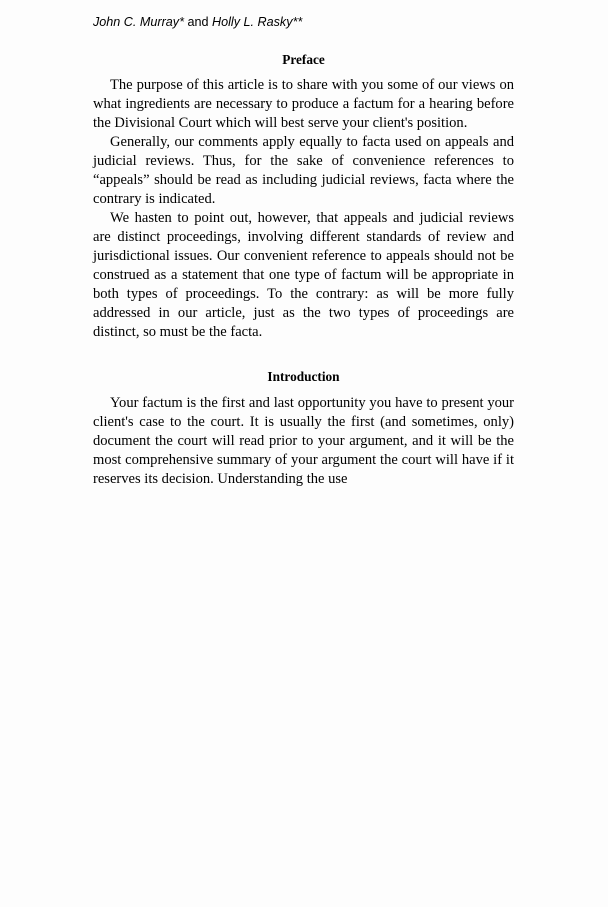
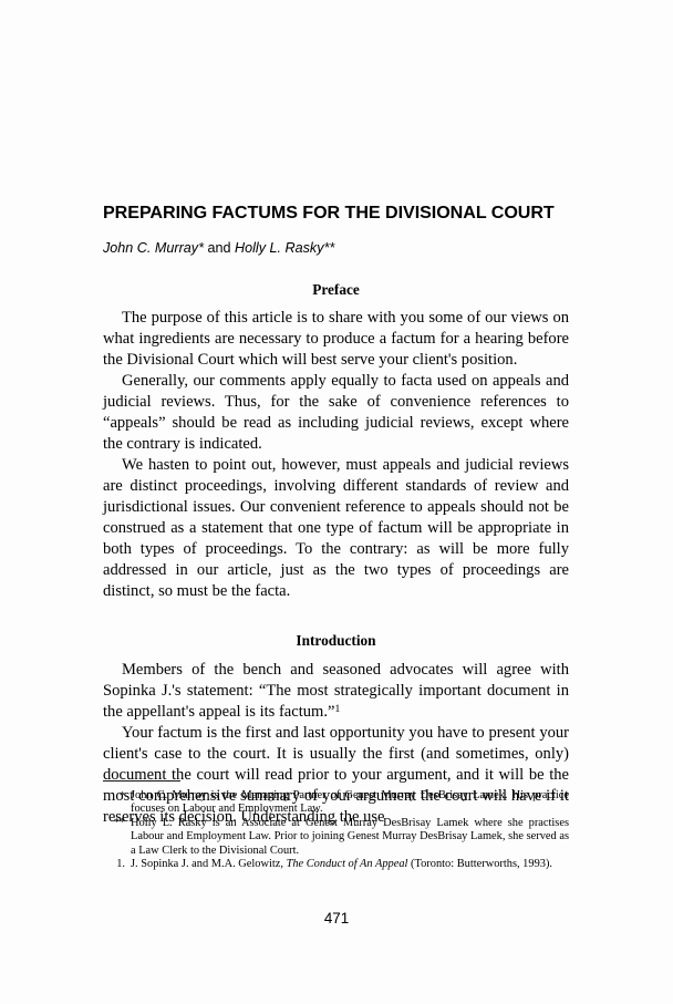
+ PREPARING FACTUMS FOR THE DIVISIONAL COURT
  John C. Murray* and Holly L. Rasky**
  Preface
  The purpose of this article is to share with you some of our views on what ingredients are necessary to produce a factum for a hearing before the Divisional Court which will best serve your client's position.
- Generally, our comments apply equally to facta used on appeals and judicial reviews. Thus, for the sake of convenience references to “appeals” should be read as including judicial reviews, facta where the contrary is indicated.
+ Generally, our comments apply equally to facta used on appeals and judicial reviews. Thus, for the sake of convenience references to “appeals” should be read as including judicial reviews, except where the contrary is indicated.
- We hasten to point out, however, that appeals and judicial reviews are distinct proceedings, involving different standards of review and jurisdictional issues. Our convenient reference to appeals should not be construed as a statement that one type of factum will be appropriate in both types of proceedings. To the contrary: as will be more fully addressed in our article, just as the two types of proceedings are distinct, so must be the facta.
+ We hasten to point out, however, must appeals and judicial reviews are distinct proceedings, involving different standards of review and jurisdictional issues. Our convenient reference to appeals should not be construed as a statement that one type of factum will be appropriate in both types of proceedings. To the contrary: as will be more fully addressed in our article, just as the two types of proceedings are distinct, so must be the facta.
  Introduction
+ Members of the bench and seasoned advocates will agree with Sopinka J.'s statement: “The most strategically important document in the appellant's appeal is its factum.”1
  Your factum is the first and last opportunity you have to present your client's case to the court. It is usually the first (and sometimes, only) document the court will read prior to your argument, and it will be the most comprehensive summary of your argument the court will have if it reserves its decision. Understanding the use
+ *
+ John C. Murray is the Managing Partner of Genest Murray DesBrisay Lamek. His practice focuses on Labour and Employment Law.
+ **
+ Holly L. Rasky is an Associate at Genest Murray DesBrisay Lamek where she practises Labour and Employment Law. Prior to joining Genest Murray DesBrisay Lamek, she served as a Law Clerk to the Divisional Court.
+ 1.
+ J. Sopinka J. and M.A. Gelowitz, The Conduct of An Appeal (Toronto: Butterworths, 1993).
+ 471
